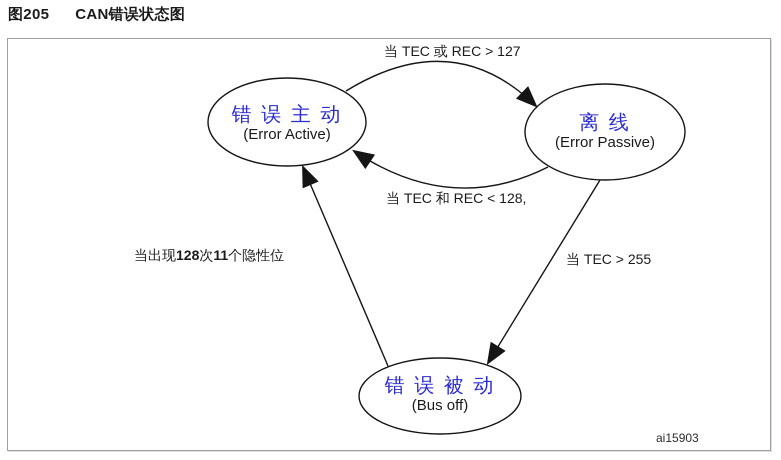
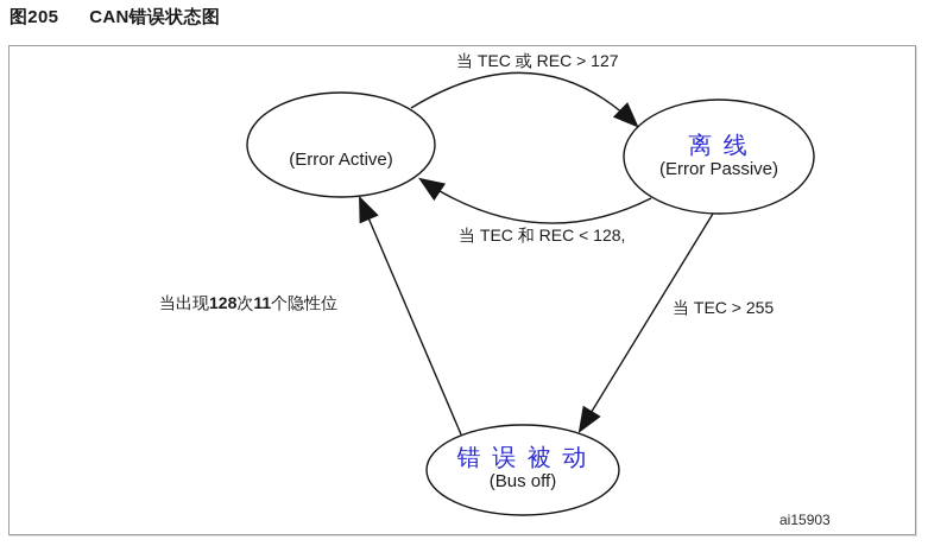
  图205 CAN错误状态图
- 错 误 主 动
  (Error Active)
  离 线
  (Error Passive)
  错 误 被 动
  (Bus off)
  当 TEC 或 REC > 127
  当 TEC 和 REC < 128,
  当 TEC > 255
  当出现128次11个隐性位
  ai15903
